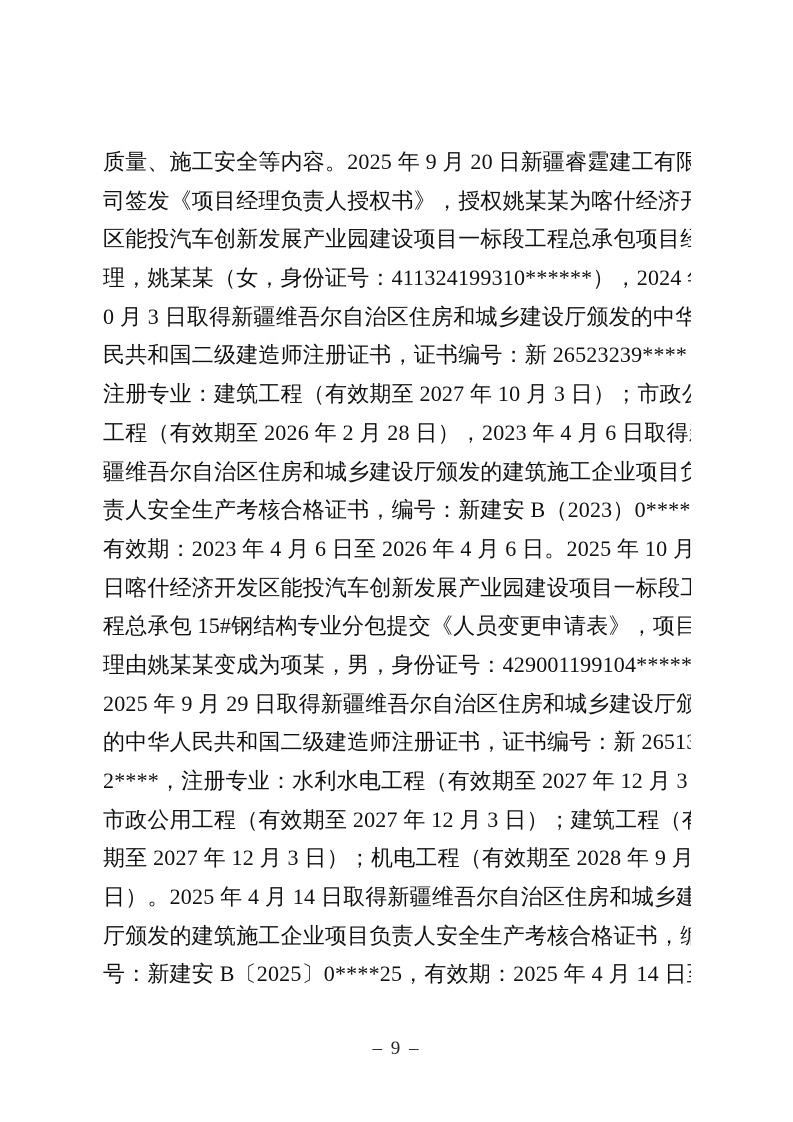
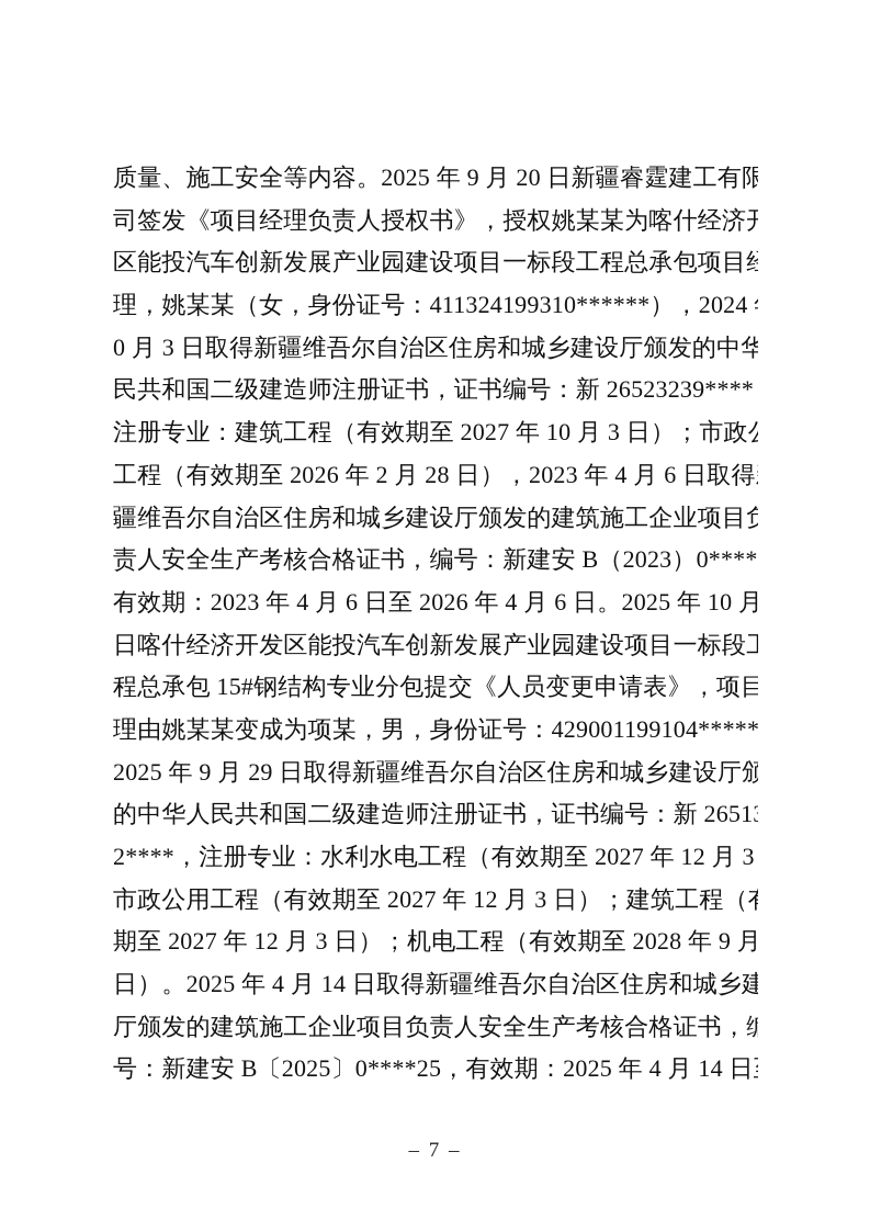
  质量、施工安全等内容。2025 年 9 月 20 日新疆睿霆建工有限
  司签发《项目经理负责人授权书》，授权姚某某为喀什经济
  区能投汽车创新发展产业园建设项目一标段工程总承包项目
  理，姚某某（女，身份证号：411324199310******），2024
  0 月 3 日取得新疆维吾尔自治区住房和城乡建设厅颁发的中华
  民共和国二级建造师注册证书，证书编号：新 26523239****
  注册专业：建筑工程（有效期至 2027 年 10 月 3 日）；市政
  工程（有效期至 2026 年 2 月 28 日），2023 年 4 月 6 日取得
  疆维吾尔自治区住房和城乡建设厅颁发的建筑施工企业项目
  责人安全生产考核合格证书，编号：新建安 B（2023）0****
  有效期：2023 年 4 月 6 日至 2026 年 4 月 6 日。2025 年 10 月
  日喀什经济开发区能投汽车创新发展产业园建设项目一标段
  程总承包 15#钢结构专业分包提交《人员变更申请表》，项目
  理由姚某某变成为项某，男，身份证号：429001199104*****
  2025 年 9 月 29 日取得新疆维吾尔自治区住房和城乡建设厅颁
  的中华人民共和国二级建造师注册证书，证书编号：新 2651
  2****，注册专业：水利水电工程（有效期至 2027 年 12 月 3
  市政公用工程（有效期至 2027 年 12 月 3 日）；建筑工程（
  期至 2027 年 12 月 3 日）；机电工程（有效期至 2028 年 9 月
  日）。2025 年 4 月 14 日取得新疆维吾尔自治区住房和城乡建
  厅颁发的建筑施工企业项目负责人安全生产考核合格证书，
  号：新建安 B〔2025〕0****25，有效期：2025 年 4 月 14 日
- – 9 –
+ – 7 –
